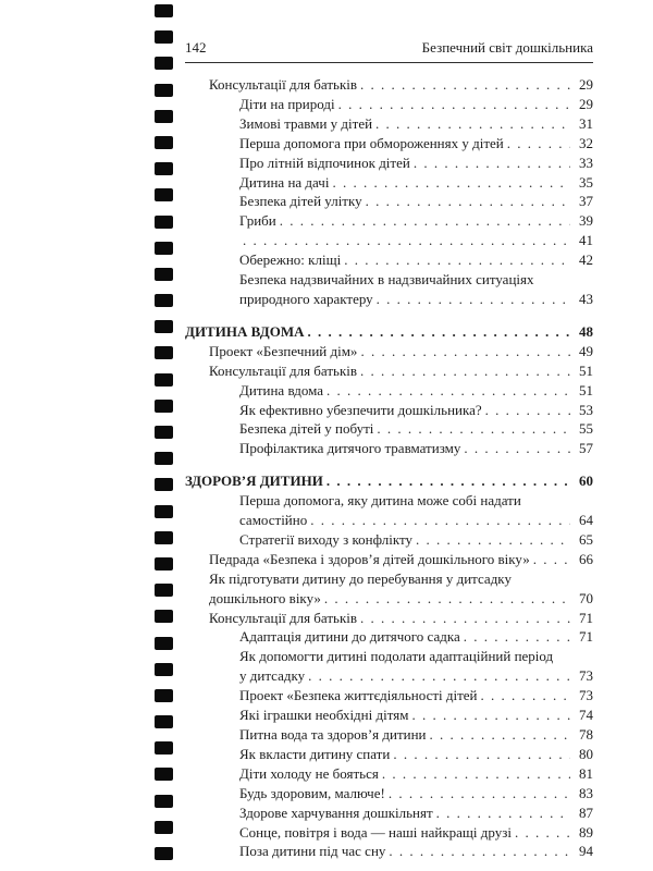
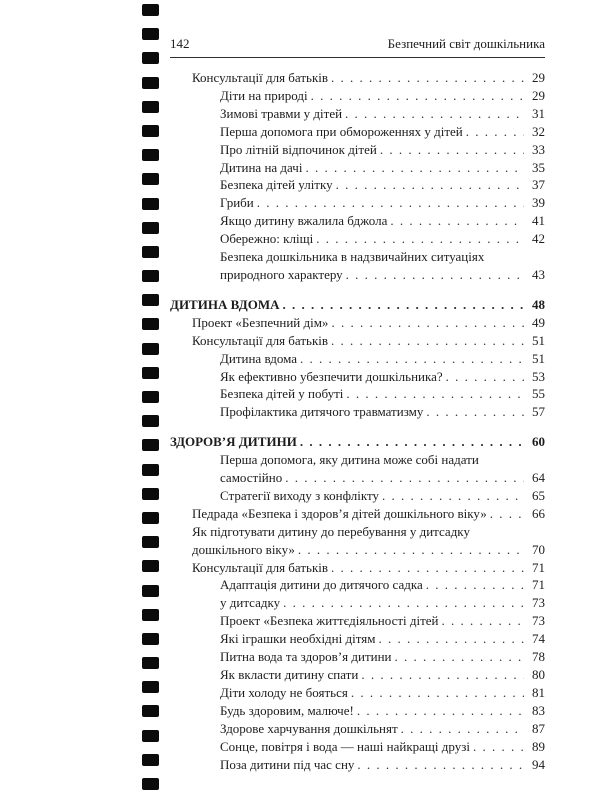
  142
  Безпечний світ дошкільника
  Консультації для батьків
  29
  Діти на природі
  29
  Зимові травми у дітей
  31
  Перша допомога при обмороженнях у дітей
  32
  Про літній відпочинок дітей
  33
  Дитина на дачі
  35
  Безпека дітей улітку
  37
  Гриби
  39
+ Якщо дитину вжалила бджола
  41
  Обережно: кліщі
  42
- Безпека надзвичайних в надзвичайних ситуаціях
+ Безпека дошкільника в надзвичайних ситуаціях
  природного характеру
  43
  ДИТИНА ВДОМА
  48
  Проект «Безпечний дім»
  49
  Консультації для батьків
  51
  Дитина вдома
  51
  Як ефективно убезпечити дошкільника?
  53
  Безпека дітей у побуті
  55
  Профілактика дитячого травматизму
  57
  ЗДОРОВ’Я ДИТИНИ
  60
  Перша допомога, яку дитина може собі надати
  самостійно
  64
  Стратегії виходу з конфлікту
  65
  Педрада «Безпека і здоров’я дітей дошкільного віку»
  66
  Як підготувати дитину до перебування у дитсадку
  дошкільного віку»
  70
  Консультації для батьків
  71
  Адаптація дитини до дитячого садка
  71
- Як допомогти дитині подолати адаптаційний період
  у дитсадку
  73
  Проект «Безпека життєдіяльності дітей
  73
  Які іграшки необхідні дітям
  74
  Питна вода та здоров’я дитини
  78
  Як вкласти дитину спати
  80
  Діти холоду не бояться
  81
  Будь здоровим, малюче!
  83
  Здорове харчування дошкільнят
  87
  Сонце, повітря і вода — наші найкращі друзі
  89
  Поза дитини під час сну
  94
